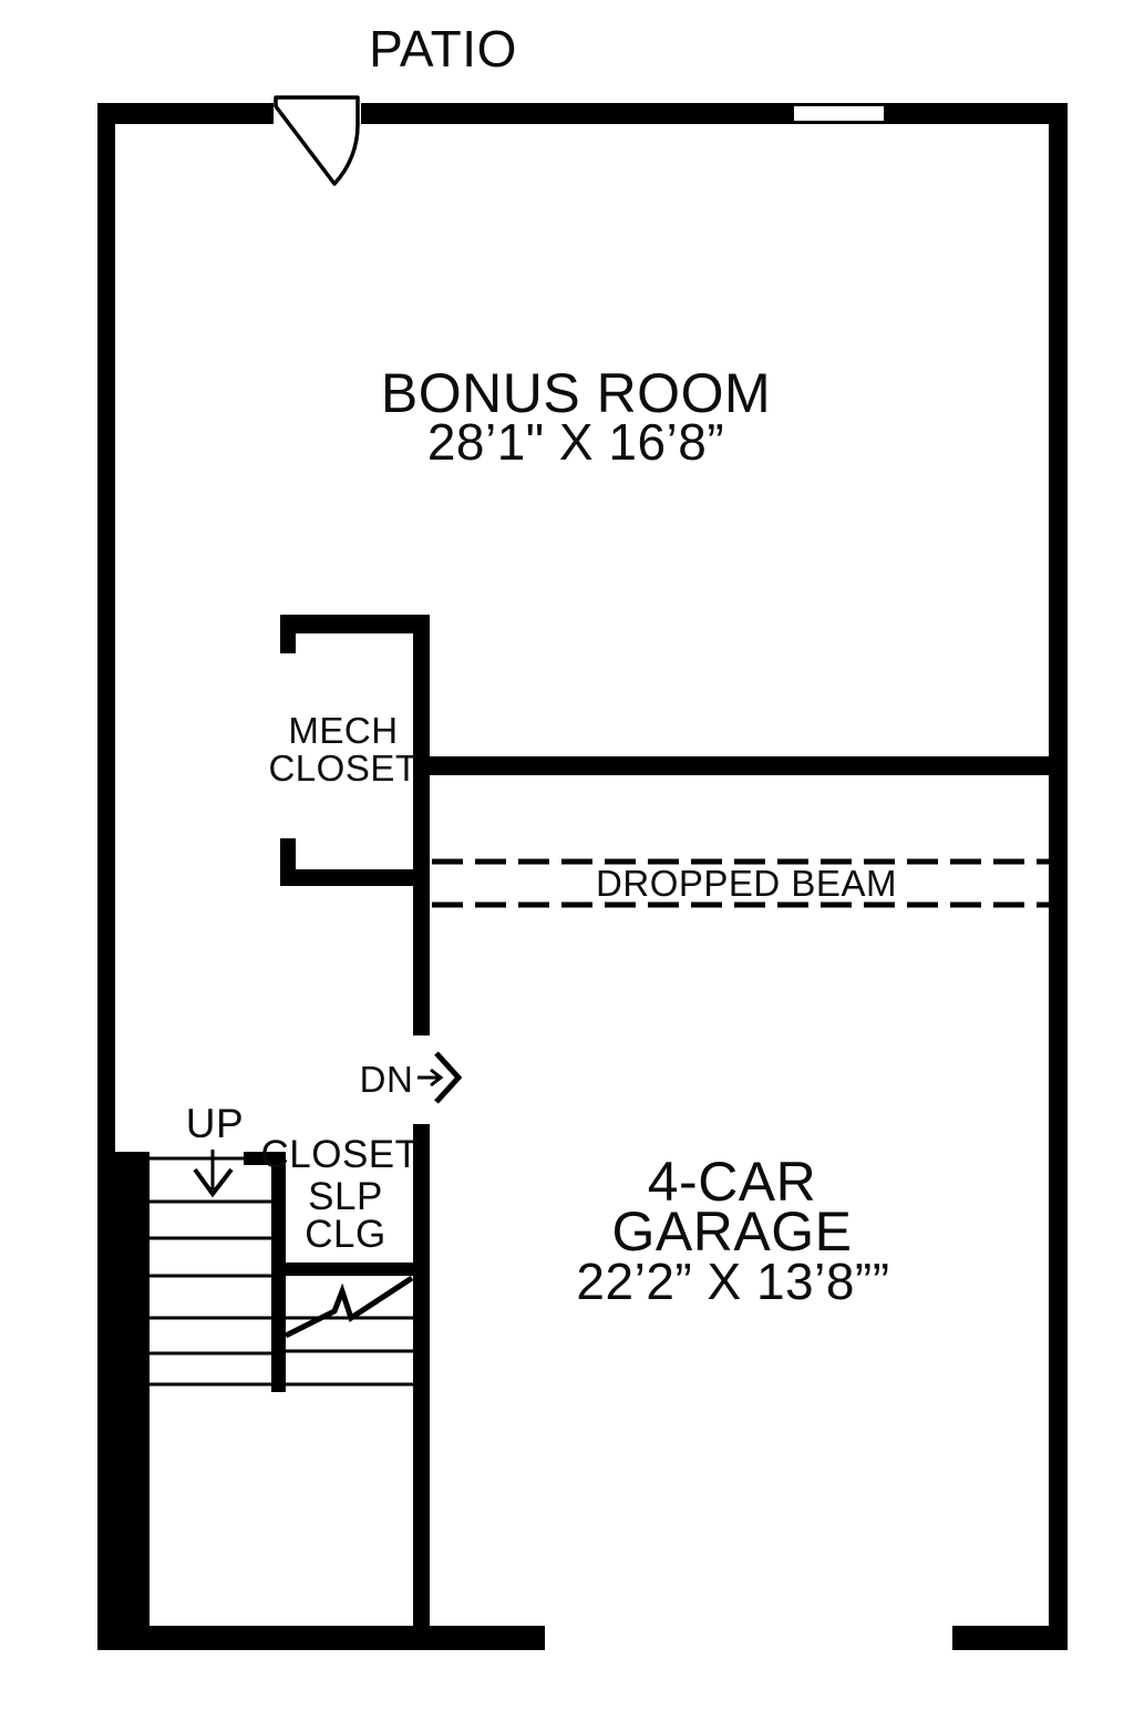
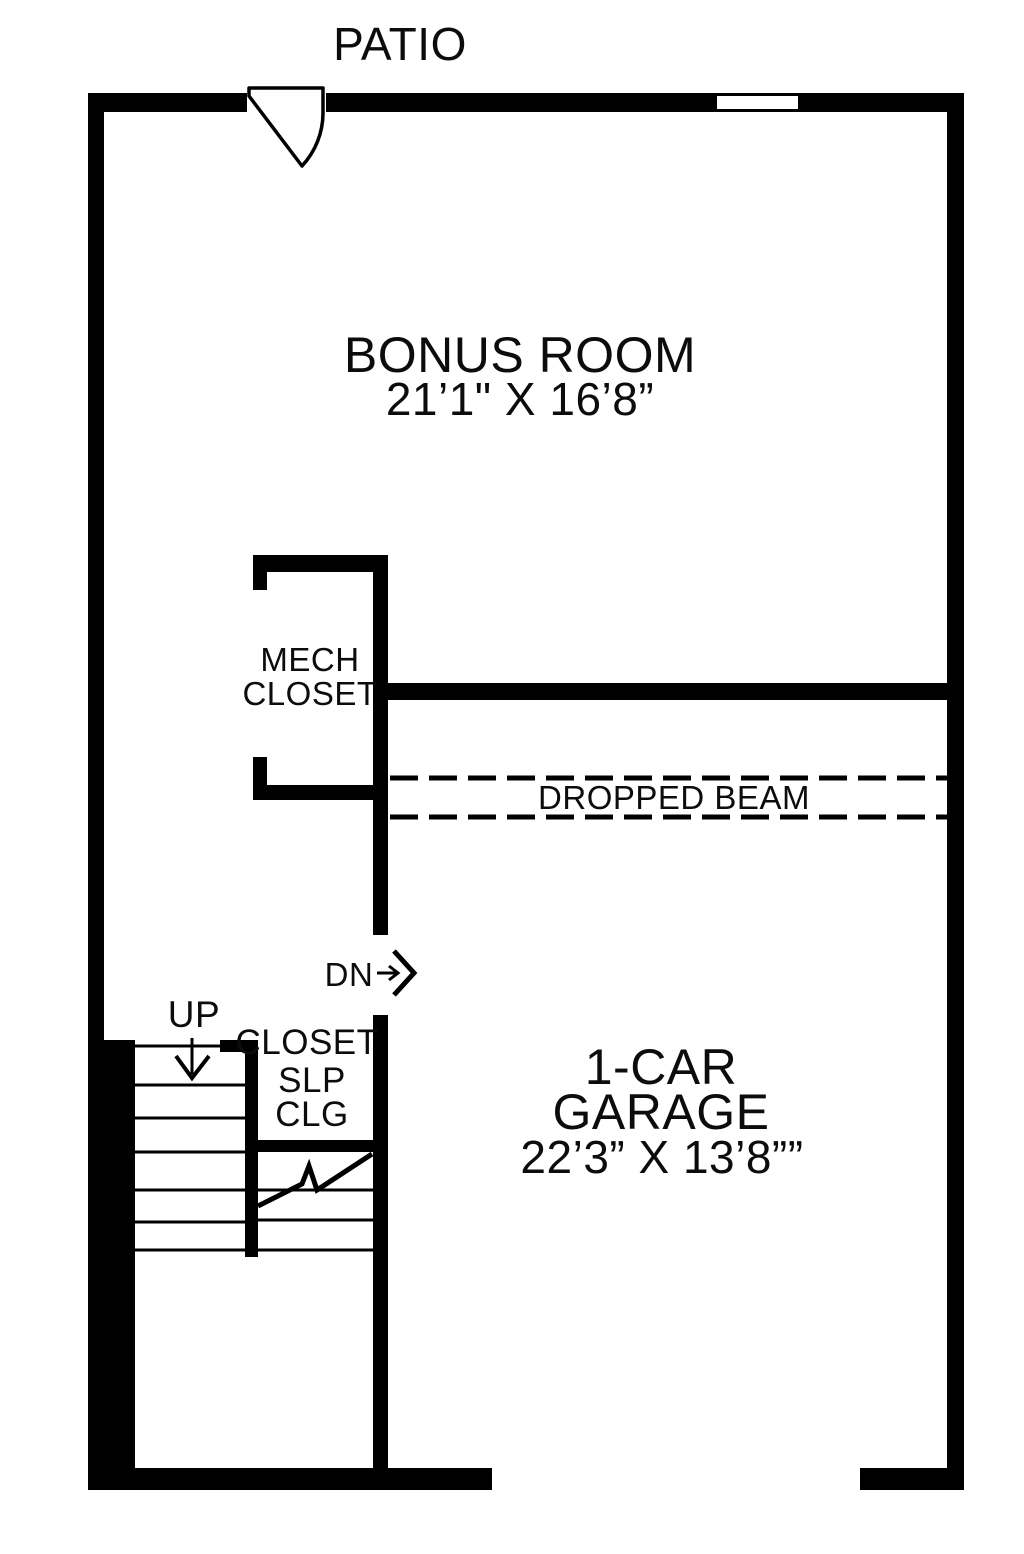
  PATIO
  BONUS ROOM
- 28’1" X 16’8”
+ 21’1" X 16’8”
  MECH
  CLOSET
  DROPPED BEAM
  DN
  UP
  CLOSET
  SLP
  CLG
- 4-CAR
+ 1-CAR
  GARAGE
- 22’2” X 13’8””
+ 22’3” X 13’8””
